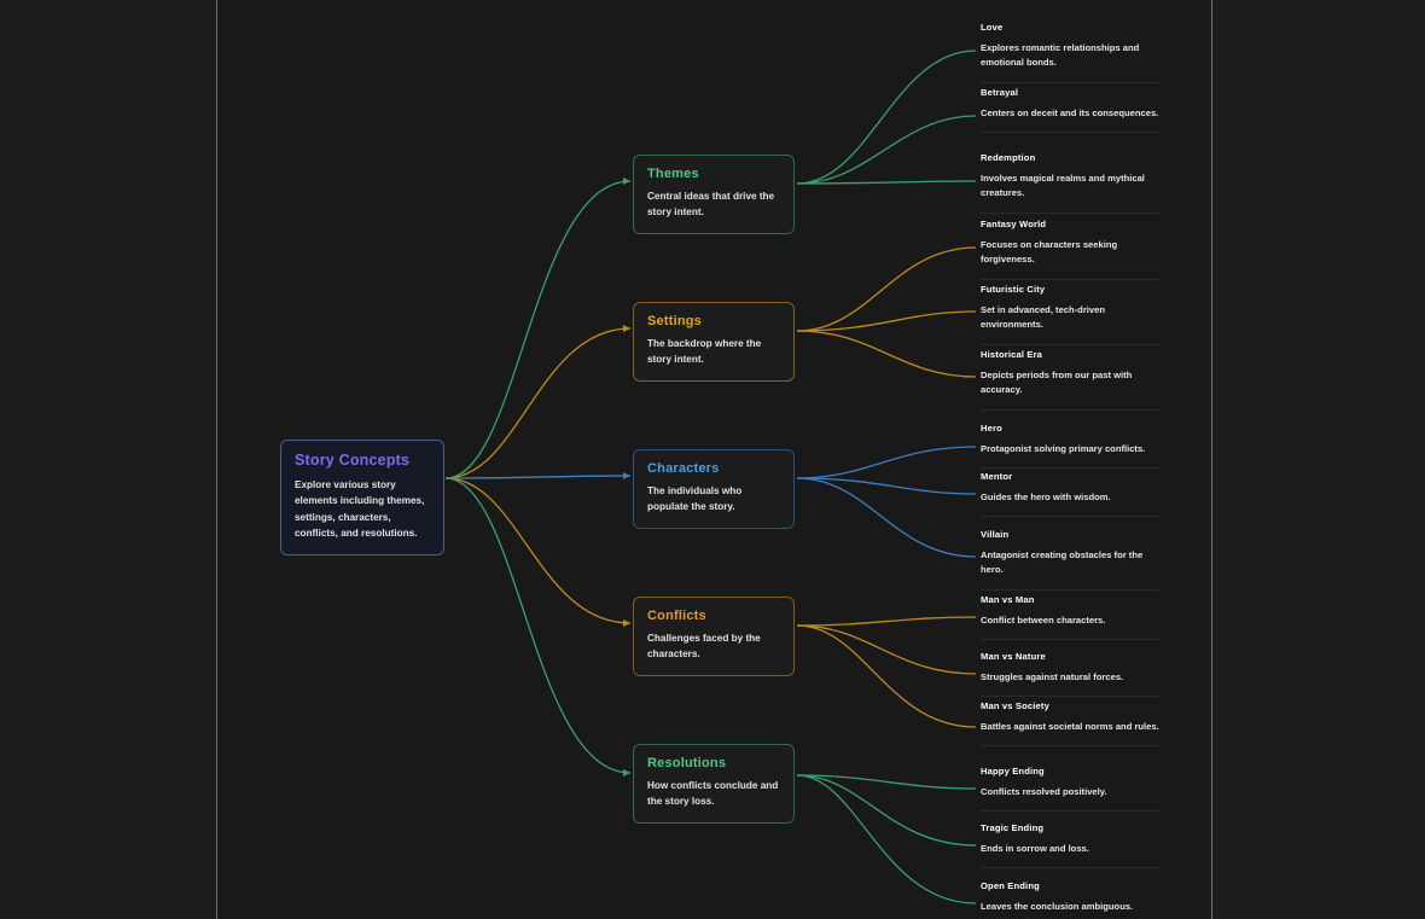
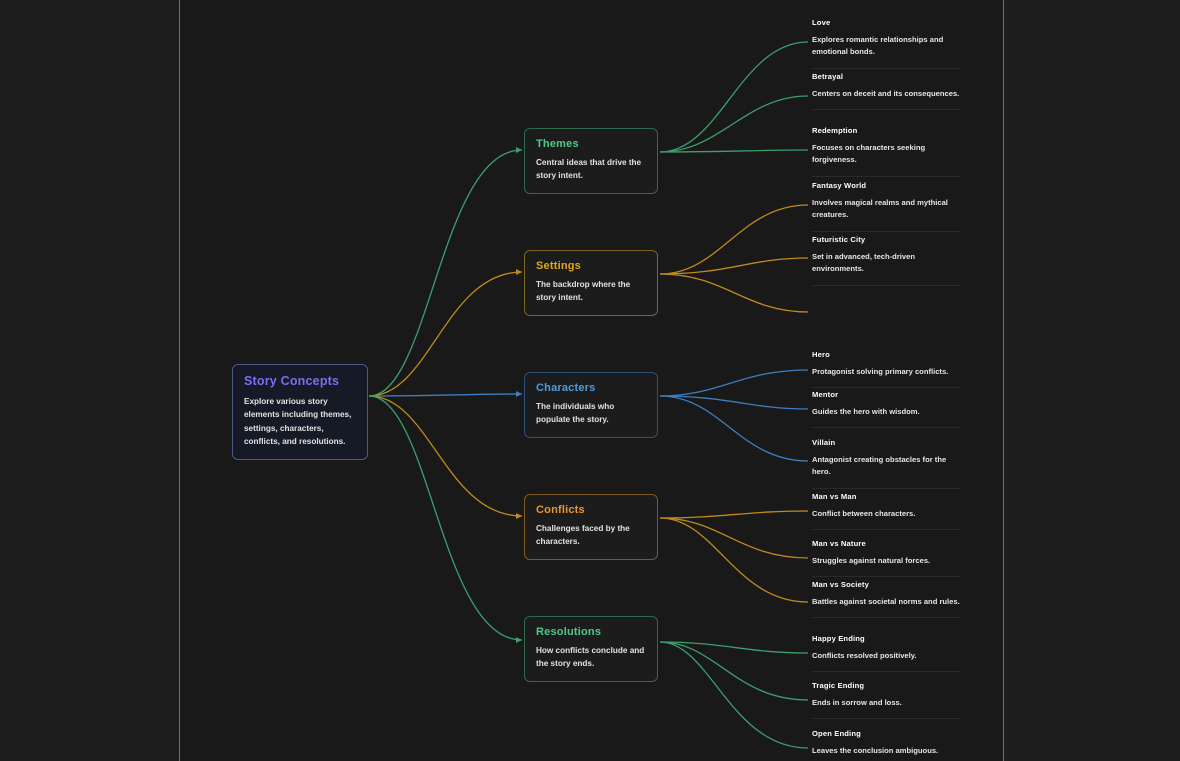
  Story Concepts
  Explore various story elements including themes, settings, characters, conflicts, and resolutions.
  Themes
  Central ideas that drive the story intent.
  Settings
  The backdrop where the story intent.
  Characters
  The individuals who populate the story.
  Conflicts
  Challenges faced by the characters.
  Resolutions
- How conflicts conclude and the story loss.
+ How conflicts conclude and the story ends.
  Love
  Explores romantic relationships and emotional bonds.
  Betrayal
  Centers on deceit and its consequences.
  Redemption
- Involves magical realms and mythical creatures.
+ Focuses on characters seeking forgiveness.
  Fantasy World
- Focuses on characters seeking forgiveness.
+ Involves magical realms and mythical creatures.
  Futuristic City
  Set in advanced, tech-driven environments.
- Historical Era
- Depicts periods from our past with accuracy.
  Hero
  Protagonist solving primary conflicts.
  Mentor
  Guides the hero with wisdom.
  Villain
  Antagonist creating obstacles for the hero.
  Man vs Man
  Conflict between characters.
  Man vs Nature
  Struggles against natural forces.
  Man vs Society
  Battles against societal norms and rules.
  Happy Ending
  Conflicts resolved positively.
  Tragic Ending
  Ends in sorrow and loss.
  Open Ending
  Leaves the conclusion ambiguous.
